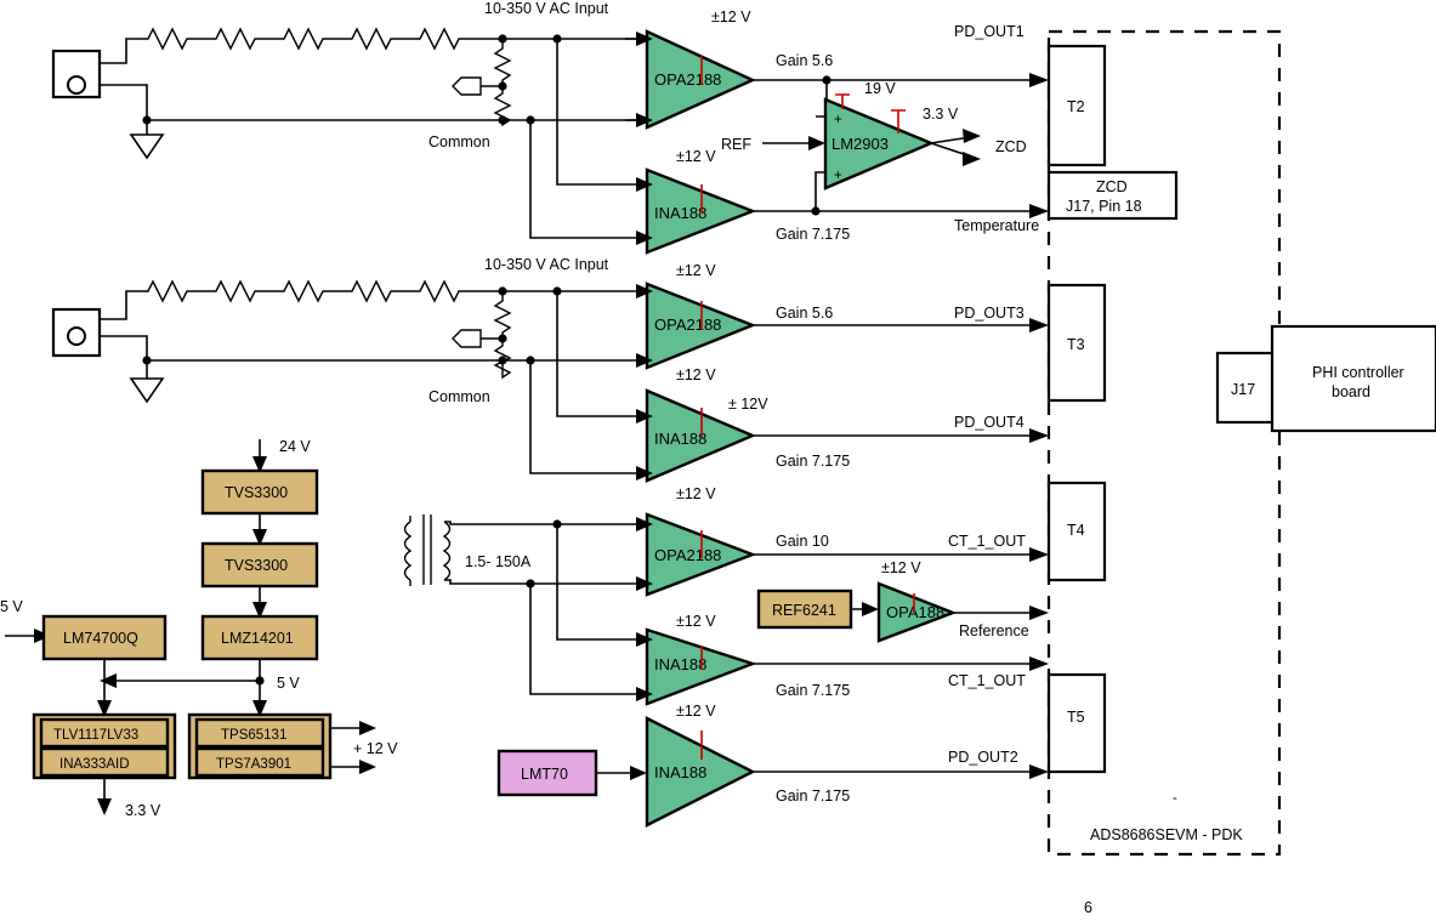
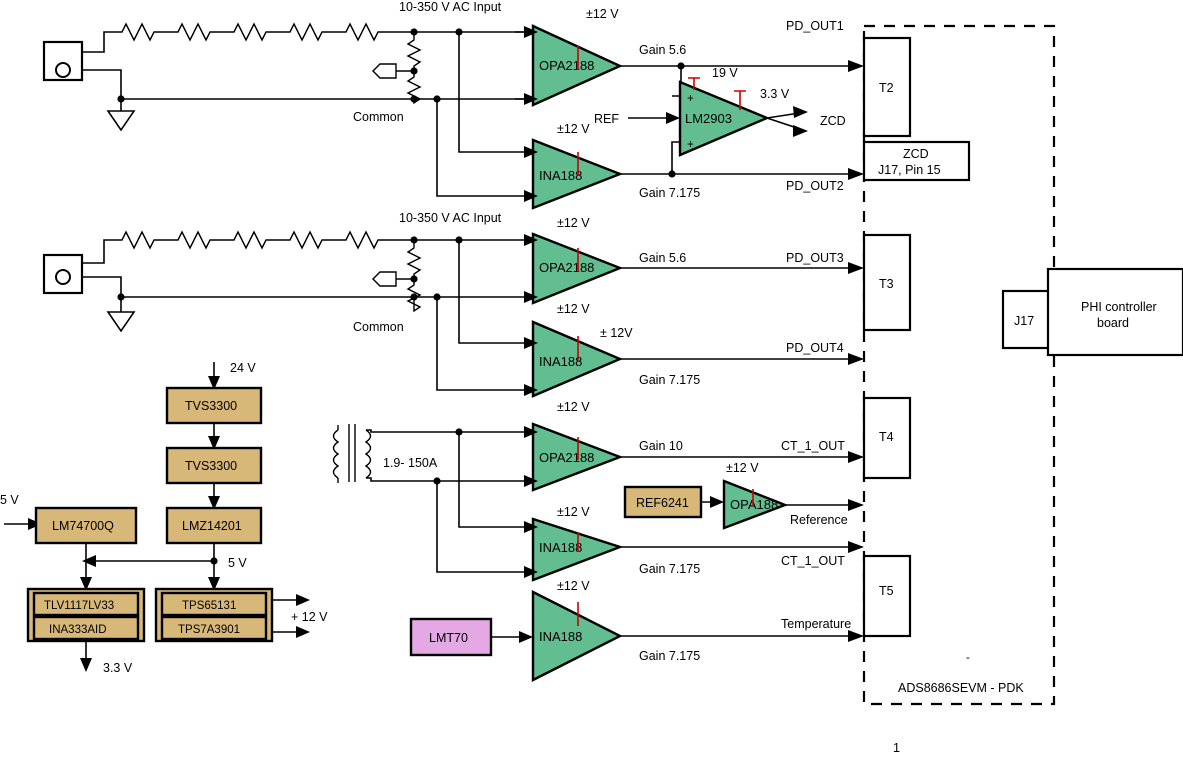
  ADS8686SEVM - PDK
  -
  Common
  10-350 V AC Input
  OPA2188
  ±12 V
  Gain 5.6
  PD_OUT1
  INA18
  ±12 V
  Gain 7.175
- Temperature
+ PD_OUT2
  LM2903
  +
  +
  19 V
  3.3 V
  REF
  ZCD
  T2
  ZCD
- J17, Pin 18
+ J17, Pin 15
  Common
  10-350 V AC Input
  OPA2188
  ±12 V
  Gain 5.6
  PD_OUT3
  ±12 V
  INA188
  ± 12V
  Gain 7.175
  PD_OUT4
  T3
- 1.5- 150A
+ 1.9- 150A
  OPA2188
  ±12 V
  Gain 10
  CT_1_OUT
  REF6241
  OPA188
  ±12 V
  Reference
  INA18
  ±12 V
  Gain 7.175
  CT_1_OUT
  T4
  T5
  LMT70
  INA188
  ±12 V
  Gain 7.175
- PD_OUT2
+ Temperature
  J17
  PHI controller
  board
  24 V
  TVS3300
  TVS3300
  LMZ14201
  5 V
  LM74700Q
  5 V
  TLV1117LV33
  INA333AID
  3.3 V
  TPS65131
  TPS7A3901
  + 12 V
- 6
+ 1
